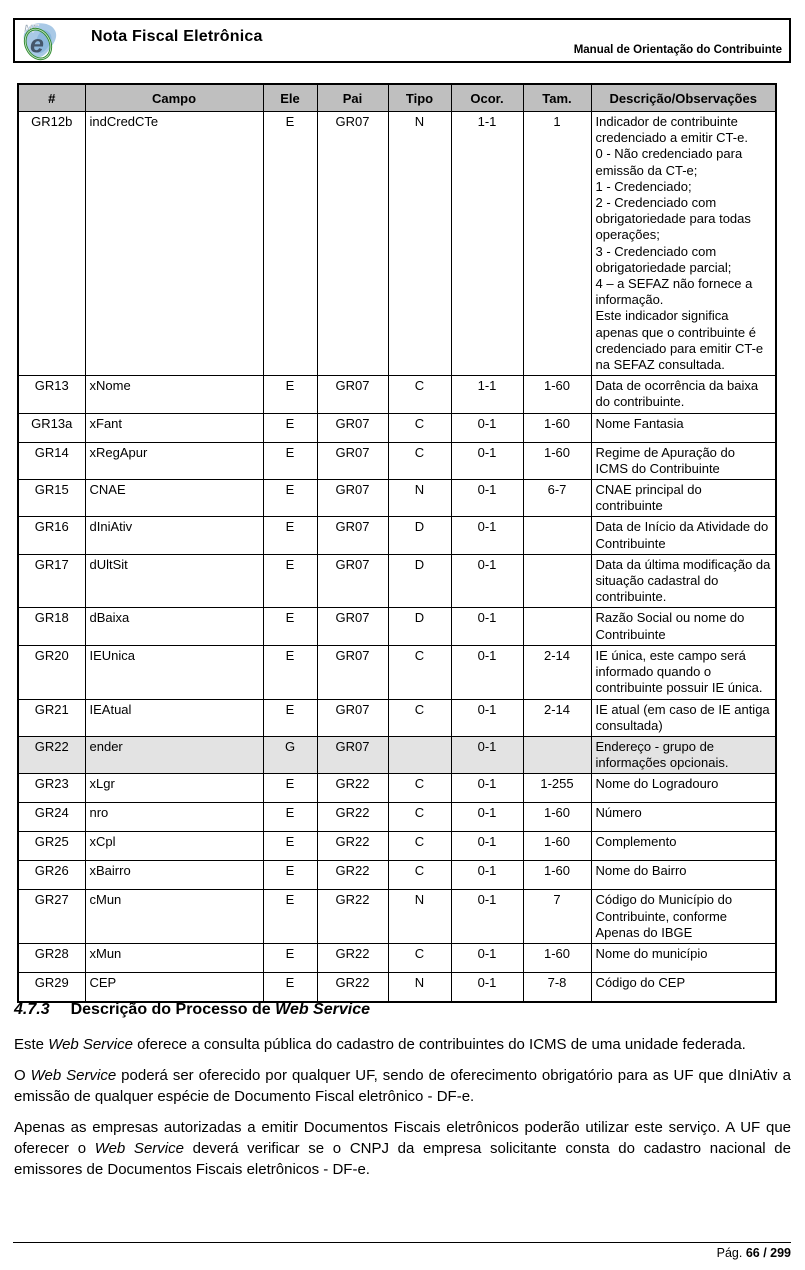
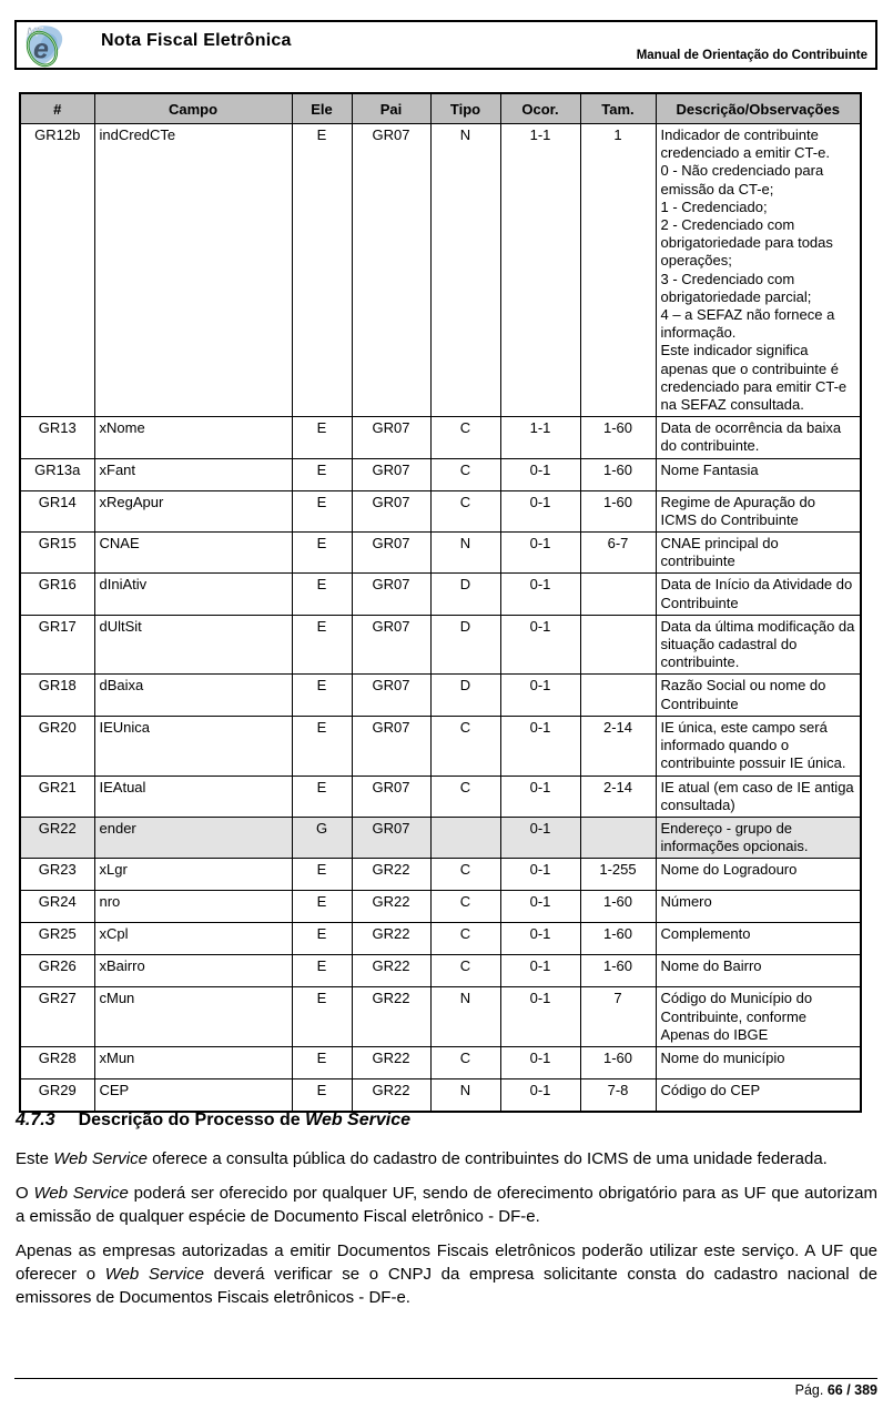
  e
  Nota Fiscal Eletrônica
  Manual de Orientação do Contribuinte
  #	Campo	Ele	Pai	Tipo	Ocor.	Tam.	Descrição/Observações
  GR12b	indCredCTe	E	GR07	N	1-1	1	Indicador de contribuinte credenciado a emitir CT-e. 0 - Não credenciado para emissão da CT-e; 1 - Credenciado; 2 - Credenciado com obrigatoriedade para todas operações; 3 - Credenciado com obrigatoriedade parcial; 4 – a SEFAZ não fornece a informação. Este indicador significa apenas que o contribuinte é credenciado para emitir CT-e na SEFAZ consultada.
  GR13	xNome	E	GR07	C	1-1	1-60	Data de ocorrência da baixa do contribuinte.
  GR13a	xFant	E	GR07	C	0-1	1-60	Nome Fantasia
  GR14	xRegApur	E	GR07	C	0-1	1-60	Regime de Apuração do ICMS do Contribuinte
  GR15	CNAE	E	GR07	N	0-1	6-7	CNAE principal do contribuinte
  GR16	dIniAtiv	E	GR07	D	0-1		Data de Início da Atividade do Contribuinte
  GR17	dUltSit	E	GR07	D	0-1		Data da última modificação da situação cadastral do contribuinte.
  GR18	dBaixa	E	GR07	D	0-1		Razão Social ou nome do Contribuinte
  GR20	IEUnica	E	GR07	C	0-1	2-14	IE única, este campo será informado quando o contribuinte possuir IE única.
  GR21	IEAtual	E	GR07	C	0-1	2-14	IE atual (em caso de IE antiga consultada)
  GR22	ender	G	GR07		0-1		Endereço - grupo de informações opcionais.
  GR23	xLgr	E	GR22	C	0-1	1-255	Nome do Logradouro
  GR24	nro	E	GR22	C	0-1	1-60	Número
  GR25	xCpl	E	GR22	C	0-1	1-60	Complemento
  GR26	xBairro	E	GR22	C	0-1	1-60	Nome do Bairro
  GR27	cMun	E	GR22	N	0-1	7	Código do Município do Contribuinte, conforme Apenas do IBGE
  GR28	xMun	E	GR22	C	0-1	1-60	Nome do município
  GR29	CEP	E	GR22	N	0-1	7-8	Código do CEP
  4.7.3 Descrição do Processo de Web Service
  Este Web Service oferece a consulta pública do cadastro de contribuintes do ICMS de uma unidade federada.
- O Web Service poderá ser oferecido por qualquer UF, sendo de oferecimento obrigatório para as UF que dIniAtiv a emissão de qualquer espécie de Documento Fiscal eletrônico - DF-e.
+ O Web Service poderá ser oferecido por qualquer UF, sendo de oferecimento obrigatório para as UF que autorizam a emissão de qualquer espécie de Documento Fiscal eletrônico - DF-e.
  Apenas as empresas autorizadas a emitir Documentos Fiscais eletrônicos poderão utilizar este serviço. A UF que oferecer o Web Service deverá verificar se o CNPJ da empresa solicitante consta do cadastro nacional de emissores de Documentos Fiscais eletrônicos - DF-e.
- Pág. 66 / 299
+ Pág. 66 / 389
